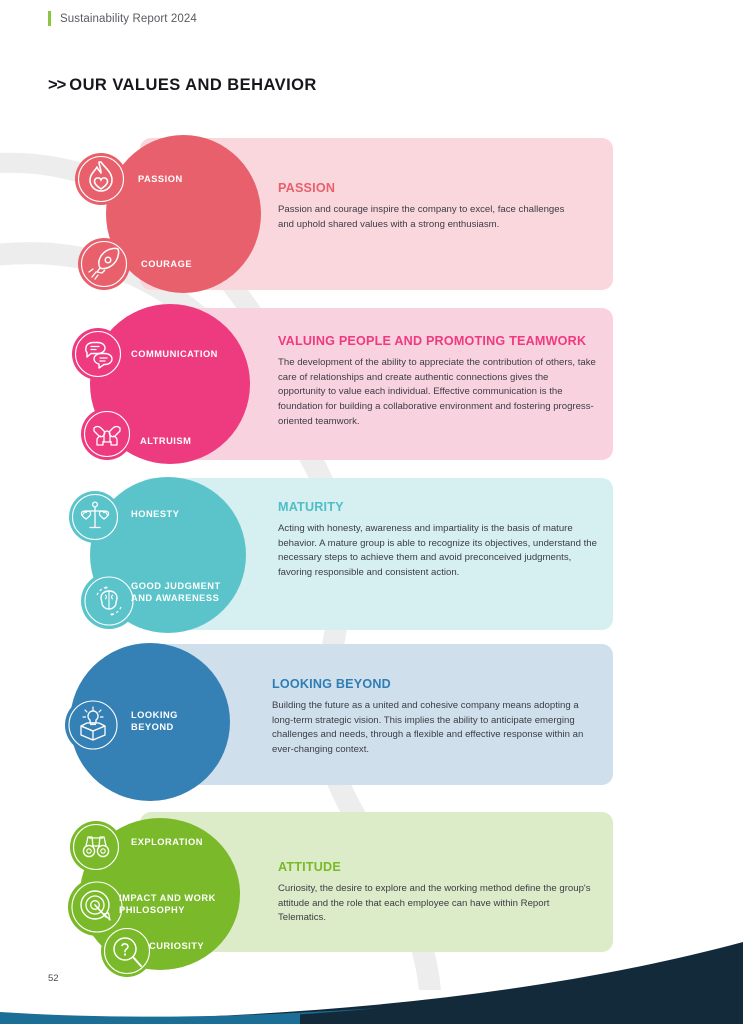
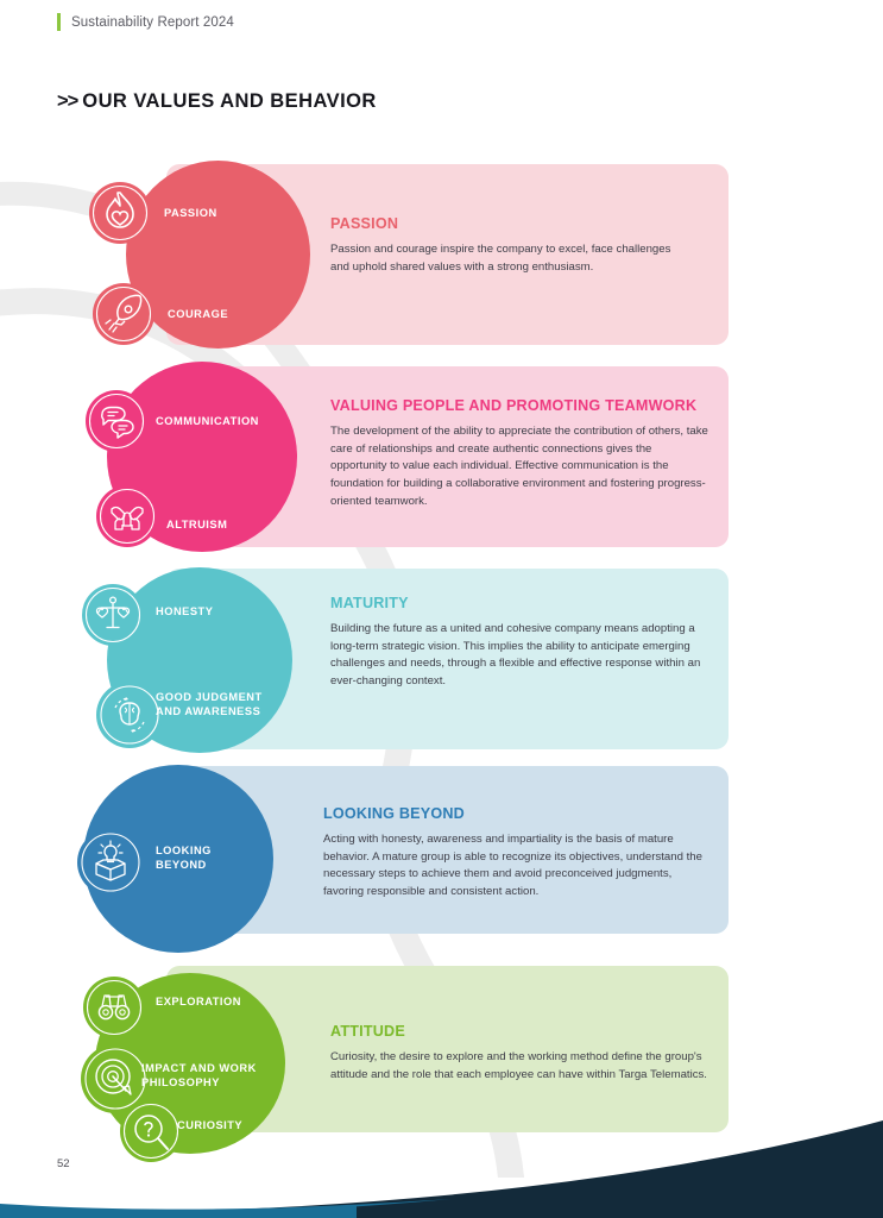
  Sustainability Report 2024
  >> OUR VALUES AND BEHAVIOR
  PASSION
  COURAGE
  PASSION
  Passion and courage inspire the company to excel, face challenges and uphold shared values with a strong enthusiasm.
  COMMUNICATION
  ALTRUISM
  VALUING PEOPLE AND PROMOTING TEAMWORK
  The development of the ability to appreciate the contribution of others, take care of relationships and create authentic connections gives the opportunity to value each individual. Effective communication is the foundation for building a collaborative environment and fostering progress-oriented teamwork.
  HONESTY
  GOOD JUDGMENT
  AND AWARENESS
  MATURITY
- Acting with honesty, awareness and impartiality is the basis of mature behavior. A mature group is able to recognize its objectives, understand the necessary steps to achieve them and avoid preconceived judgments, favoring responsible and consistent action.
+ Building the future as a united and cohesive company means adopting a long-term strategic vision. This implies the ability to anticipate emerging challenges and needs, through a flexible and effective response within an ever-changing context.
  LOOKING
  BEYOND
  LOOKING BEYOND
- Building the future as a united and cohesive company means adopting a long-term strategic vision. This implies the ability to anticipate emerging challenges and needs, through a flexible and effective response within an ever-changing context.
+ Acting with honesty, awareness and impartiality is the basis of mature behavior. A mature group is able to recognize its objectives, understand the necessary steps to achieve them and avoid preconceived judgments, favoring responsible and consistent action.
  EXPLORATION
  IMPACT AND WORK
  PHILOSOPHY
  CURIOSITY
  ATTITUDE
- Curiosity, the desire to explore and the working method define the group's attitude and the role that each employee can have within Report Telematics.
+ Curiosity, the desire to explore and the working method define the group's attitude and the role that each employee can have within Targa Telematics.
  52
